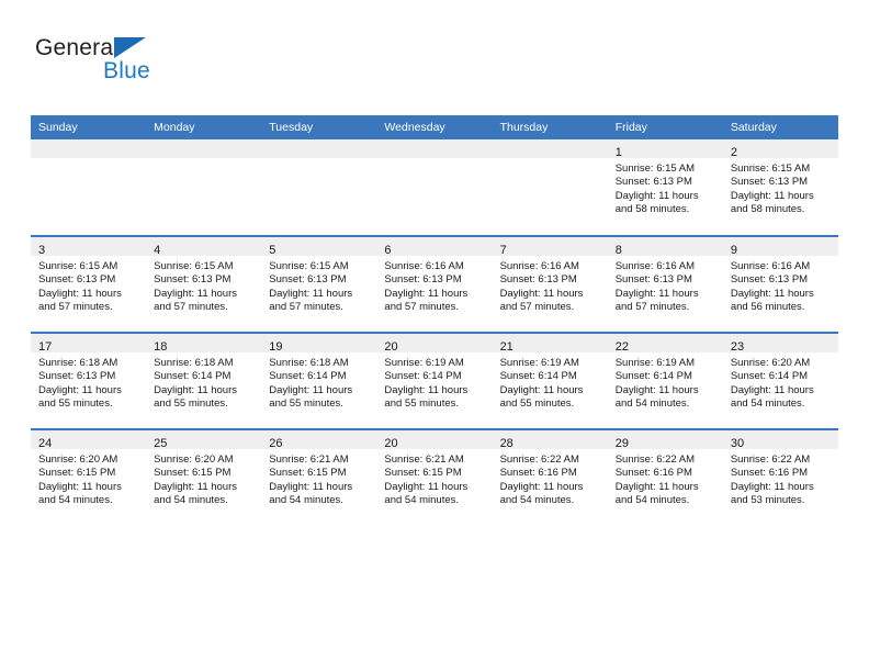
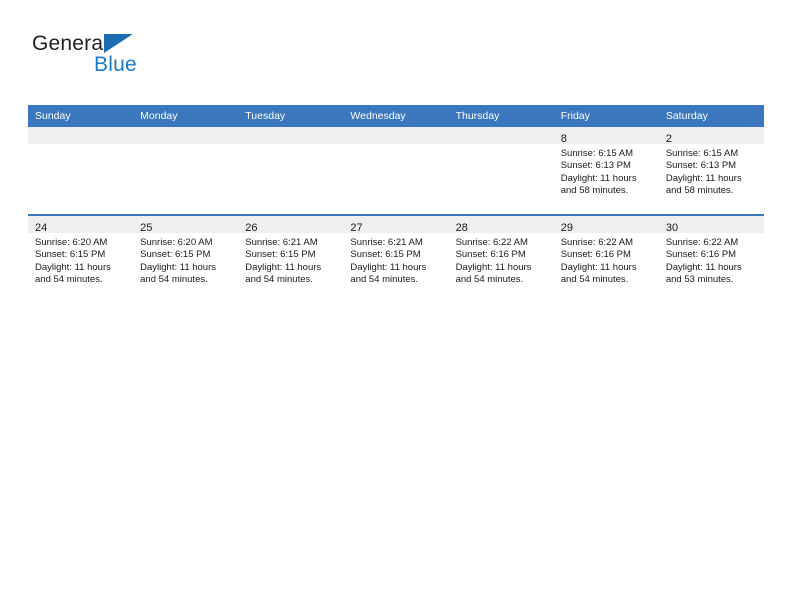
  General
  Blue
  Sunday	Monday	Tuesday	Wednesday	Thursday	Friday	Saturday
- 					1Sunrise: 6:15 AMSunset: 6:13 PMDaylight: 11 hoursand 58 minutes.	2Sunrise: 6:15 AMSunset: 6:13 PMDaylight: 11 hoursand 58 minutes.
+ 					8Sunrise: 6:15 AMSunset: 6:13 PMDaylight: 11 hoursand 58 minutes.	2Sunrise: 6:15 AMSunset: 6:13 PMDaylight: 11 hoursand 58 minutes.
- 3Sunrise: 6:15 AMSunset: 6:13 PMDaylight: 11 hoursand 57 minutes.	4Sunrise: 6:15 AMSunset: 6:13 PMDaylight: 11 hoursand 57 minutes.	5Sunrise: 6:15 AMSunset: 6:13 PMDaylight: 11 hoursand 57 minutes.	6Sunrise: 6:16 AMSunset: 6:13 PMDaylight: 11 hoursand 57 minutes.	7Sunrise: 6:16 AMSunset: 6:13 PMDaylight: 11 hoursand 57 minutes.	8Sunrise: 6:16 AMSunset: 6:13 PMDaylight: 11 hoursand 57 minutes.	9Sunrise: 6:16 AMSunset: 6:13 PMDaylight: 11 hoursand 56 minutes.
- 17Sunrise: 6:18 AMSunset: 6:13 PMDaylight: 11 hoursand 55 minutes.	18Sunrise: 6:18 AMSunset: 6:14 PMDaylight: 11 hoursand 55 minutes.	19Sunrise: 6:18 AMSunset: 6:14 PMDaylight: 11 hoursand 55 minutes.	20Sunrise: 6:19 AMSunset: 6:14 PMDaylight: 11 hoursand 55 minutes.	21Sunrise: 6:19 AMSunset: 6:14 PMDaylight: 11 hoursand 55 minutes.	22Sunrise: 6:19 AMSunset: 6:14 PMDaylight: 11 hoursand 54 minutes.	23Sunrise: 6:20 AMSunset: 6:14 PMDaylight: 11 hoursand 54 minutes.
- 24Sunrise: 6:20 AMSunset: 6:15 PMDaylight: 11 hoursand 54 minutes.	25Sunrise: 6:20 AMSunset: 6:15 PMDaylight: 11 hoursand 54 minutes.	26Sunrise: 6:21 AMSunset: 6:15 PMDaylight: 11 hoursand 54 minutes.	20Sunrise: 6:21 AMSunset: 6:15 PMDaylight: 11 hoursand 54 minutes.	28Sunrise: 6:22 AMSunset: 6:16 PMDaylight: 11 hoursand 54 minutes.	29Sunrise: 6:22 AMSunset: 6:16 PMDaylight: 11 hoursand 54 minutes.	30Sunrise: 6:22 AMSunset: 6:16 PMDaylight: 11 hoursand 53 minutes.
+ 24Sunrise: 6:20 AMSunset: 6:15 PMDaylight: 11 hoursand 54 minutes.	25Sunrise: 6:20 AMSunset: 6:15 PMDaylight: 11 hoursand 54 minutes.	26Sunrise: 6:21 AMSunset: 6:15 PMDaylight: 11 hoursand 54 minutes.	27Sunrise: 6:21 AMSunset: 6:15 PMDaylight: 11 hoursand 54 minutes.	28Sunrise: 6:22 AMSunset: 6:16 PMDaylight: 11 hoursand 54 minutes.	29Sunrise: 6:22 AMSunset: 6:16 PMDaylight: 11 hoursand 54 minutes.	30Sunrise: 6:22 AMSunset: 6:16 PMDaylight: 11 hoursand 53 minutes.
